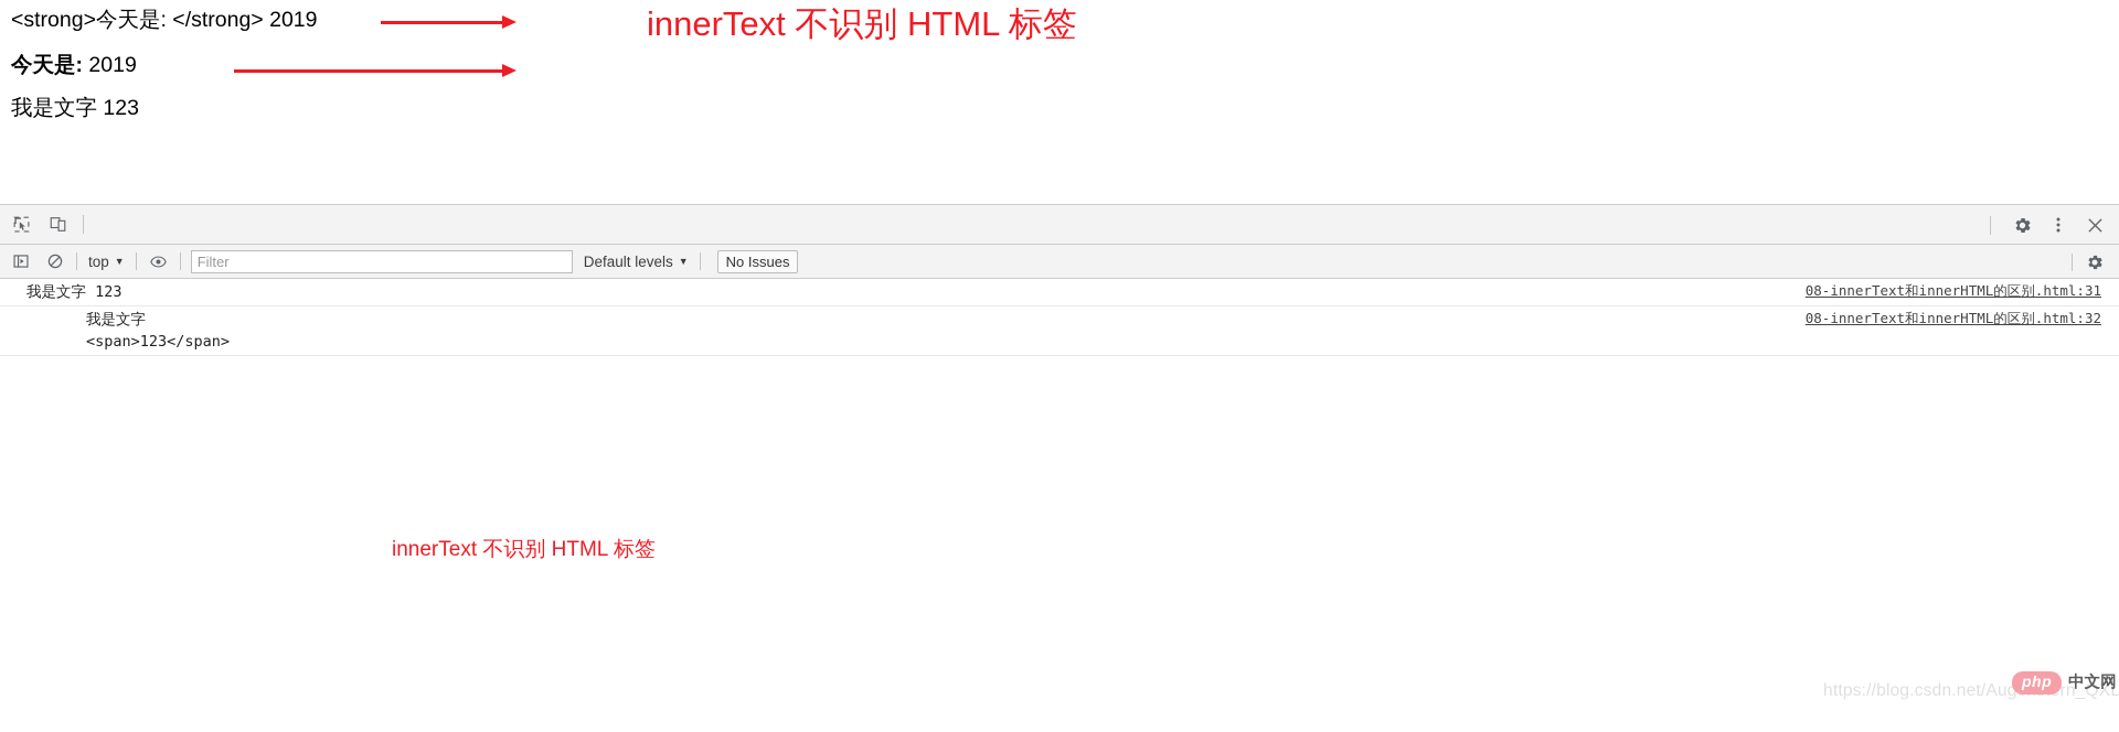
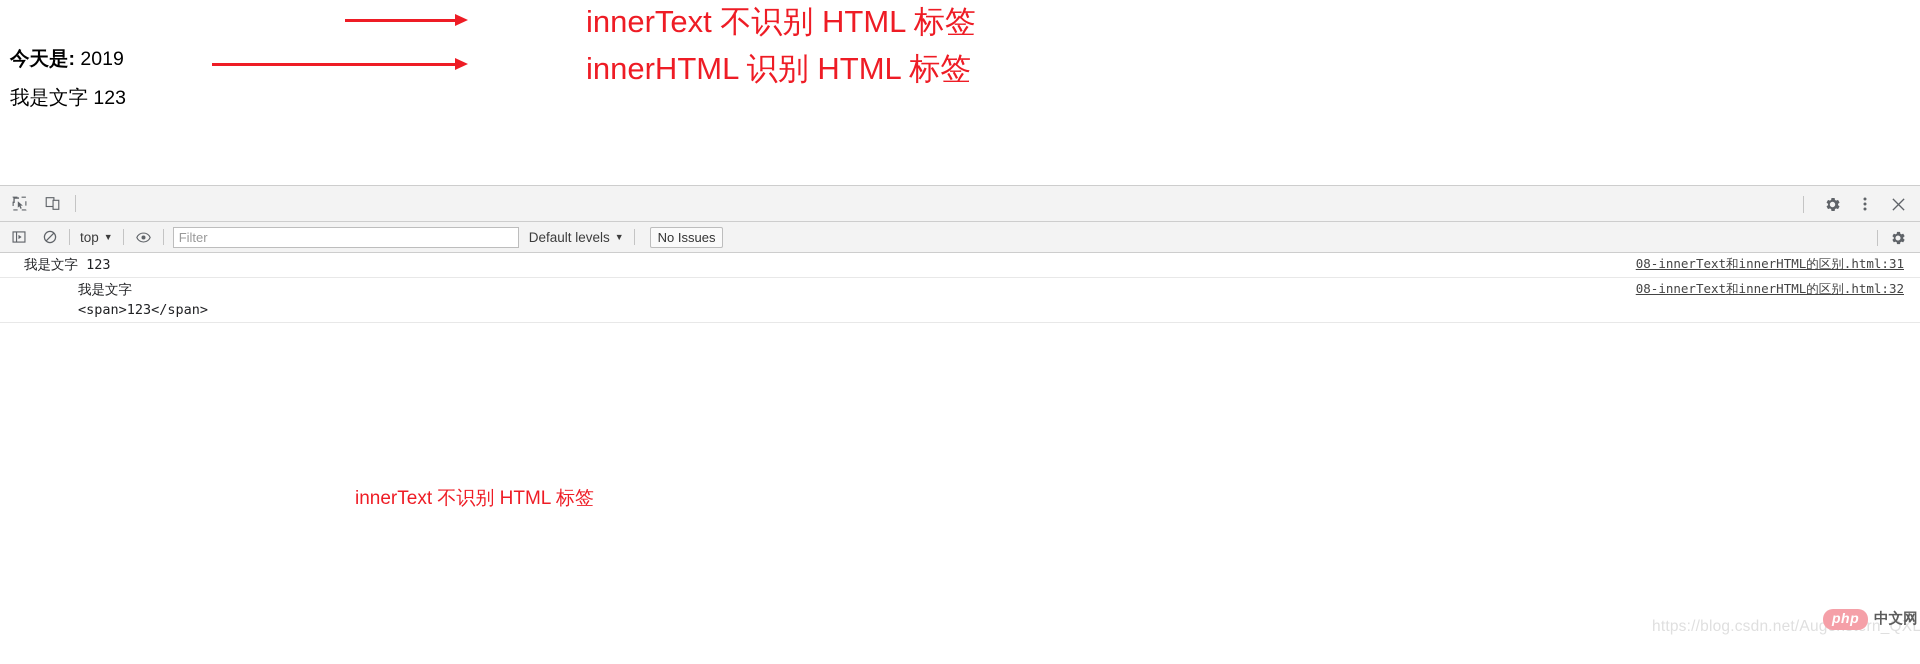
- <strong>今天是: </strong> 2019
  今天是: 2019
  我是文字 123
  innerText 不识别 HTML 标签
+ innerHTML 识别 HTML 标签
  top
  ▼
  Filter
  Default levels
  ▼
  No Issues
  我是文字 123
  08-innerText和innerHTML的区别.html:31
  我是文字
  <span>123</span>
  08-innerText和innerHTML的区别.html:32
  innerText 不识别 HTML 标签
  https://blog.csdn.net/Augrn_QXL
  php
  中文网
